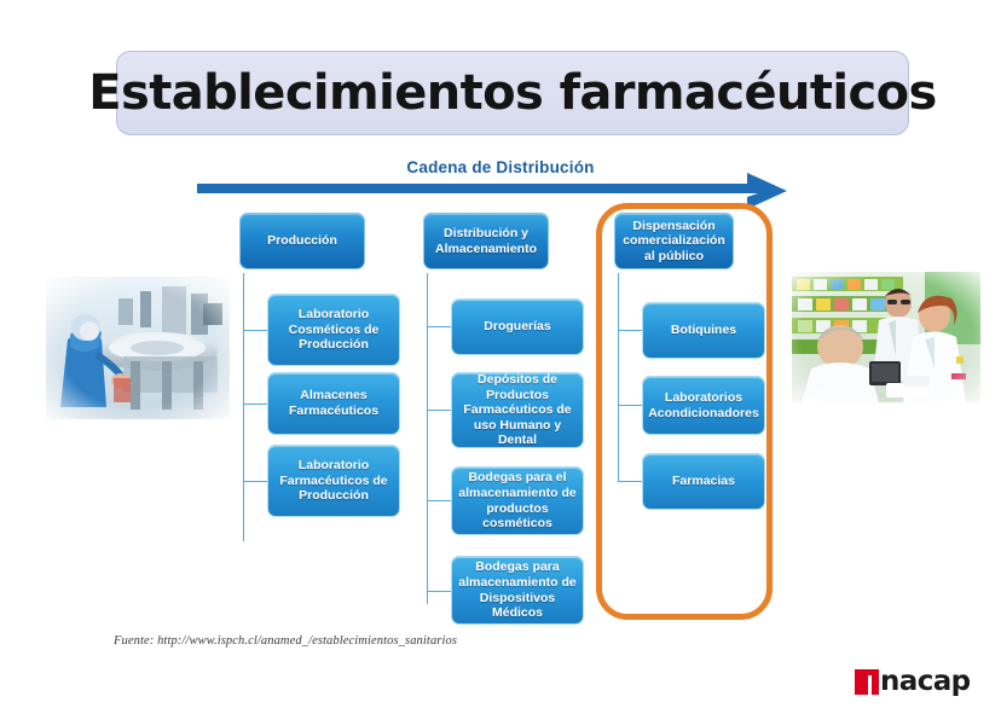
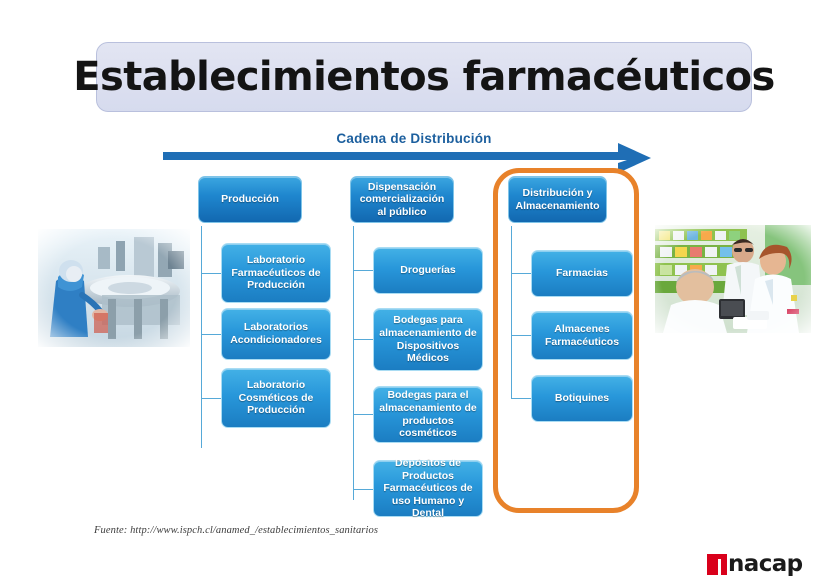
  Establecimientos farmacéuticos
  Cadena de Distribución
  Producción
- Laboratorio Cosméticos de Producción
+ Laboratorio Farmacéuticos de Producción
- Almacenes Farmacéuticos
+ Laboratorios Acondicionadores
- Laboratorio Farmacéuticos de Producción
+ Laboratorio Cosméticos de Producción
- Distribución y Almacenamiento
+ Dispensación comercialización al público
  Droguerías
- Depósitos de Productos Farmacéuticos de uso Humano y Dental
+ Bodegas para almacenamiento de Dispositivos Médicos
  Bodegas para el almacenamiento de productos cosméticos
- Bodegas para almacenamiento de Dispositivos Médicos
+ Depósitos de Productos Farmacéuticos de uso Humano y Dental
- Dispensación comercialización al público
+ Distribución y Almacenamiento
- Botiquines
+ Farmacias
- Laboratorios Acondicionadores
+ Almacenes Farmacéuticos
- Farmacias
+ Botiquines
  Fuente: http://www.ispch.cl/anamed_/establecimientos_sanitarios
  nacap
